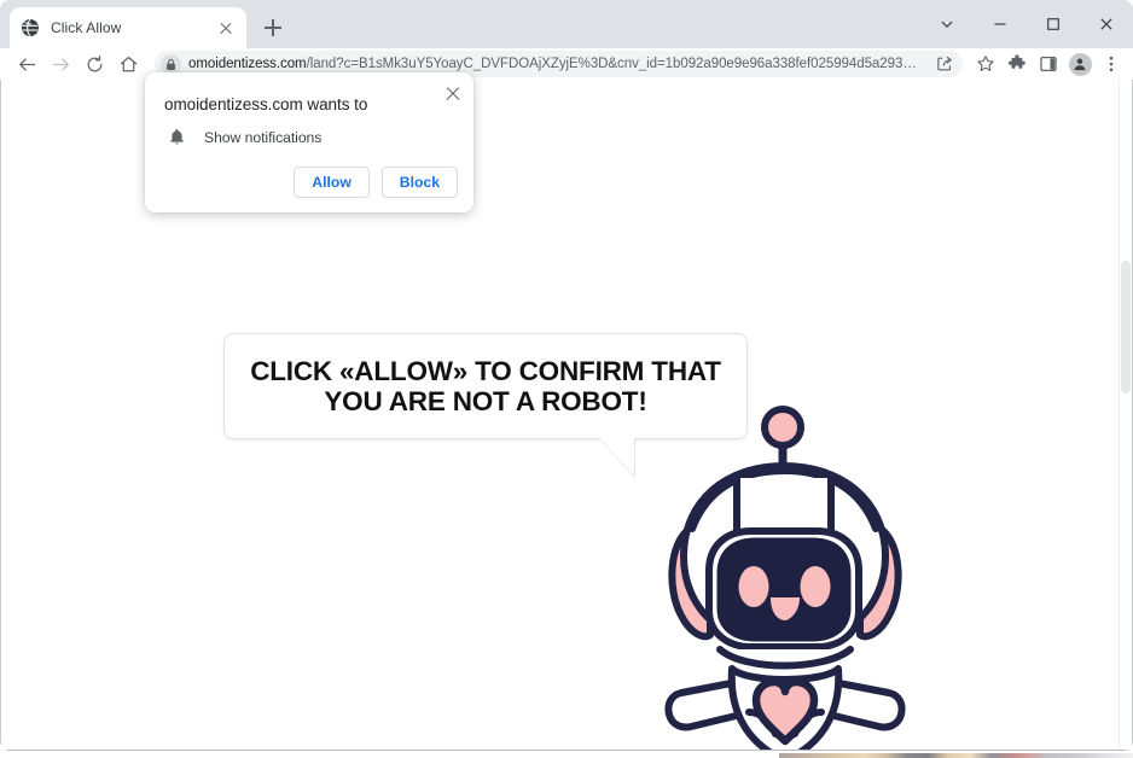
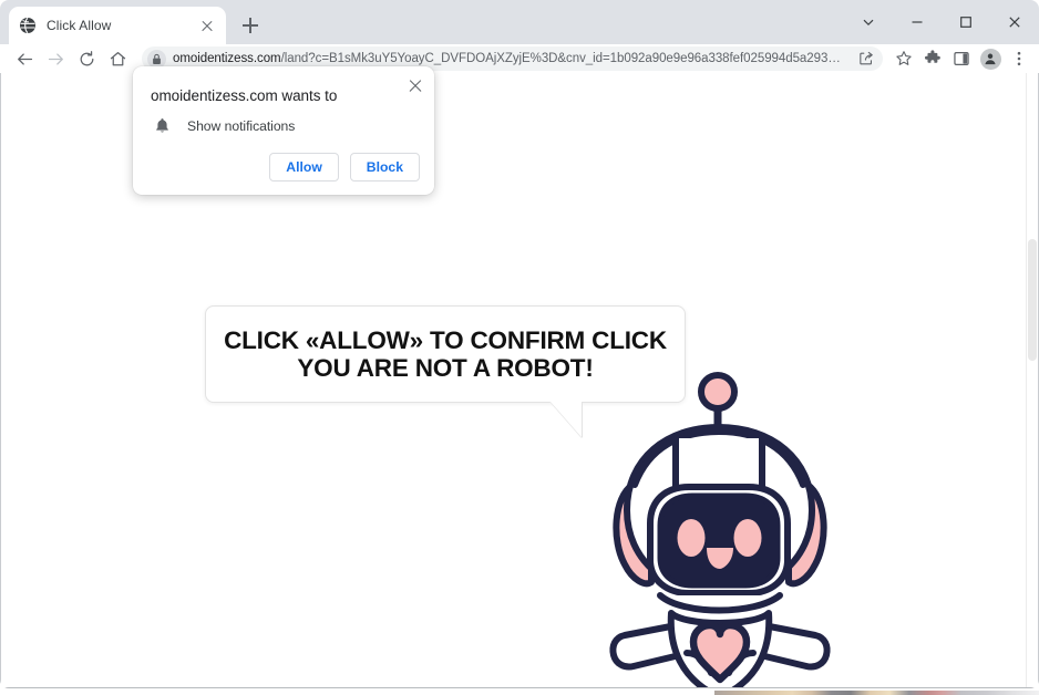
  Click Allow
  omoidentizess.com/land?c=B1sMk3uY5YoayC_DVFDOAjXZyjE%3D&cnv_id=1b092a90e9e96a338fef025994d5a293…
- CLICK «ALLOW» TO CONFIRM THAT YOU ARE NOT A ROBOT!
+ CLICK «ALLOW» TO CONFIRM CLICK YOU ARE NOT A ROBOT!
  omoidentizess.com wants to
  Show notifications
  Allow
  Block
